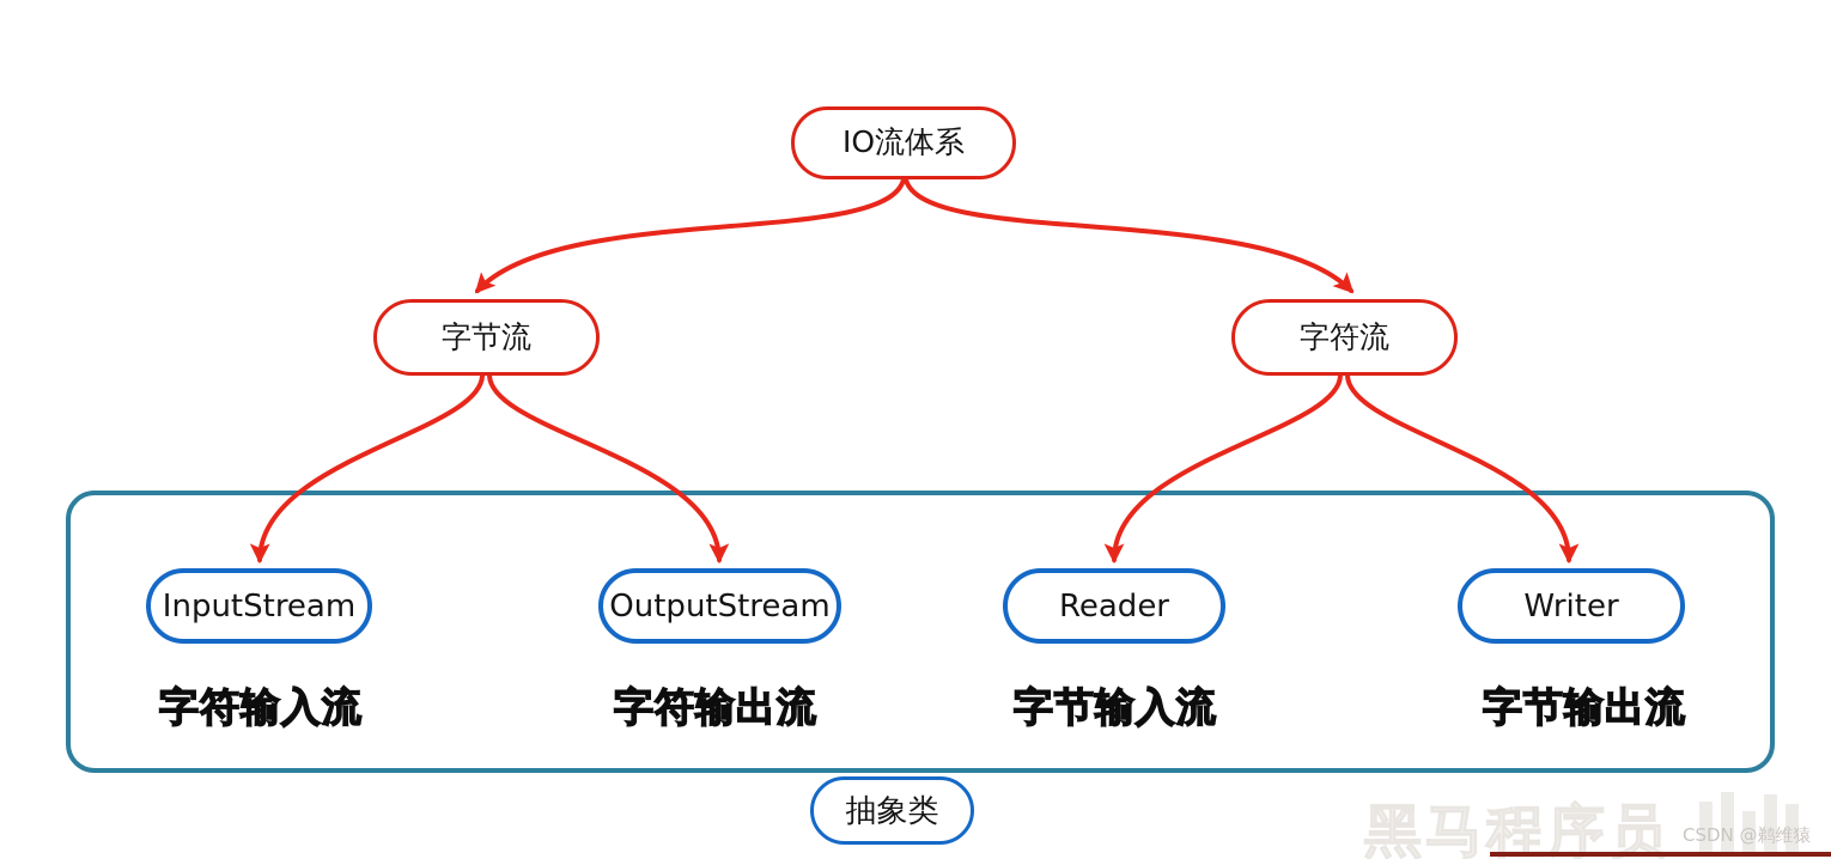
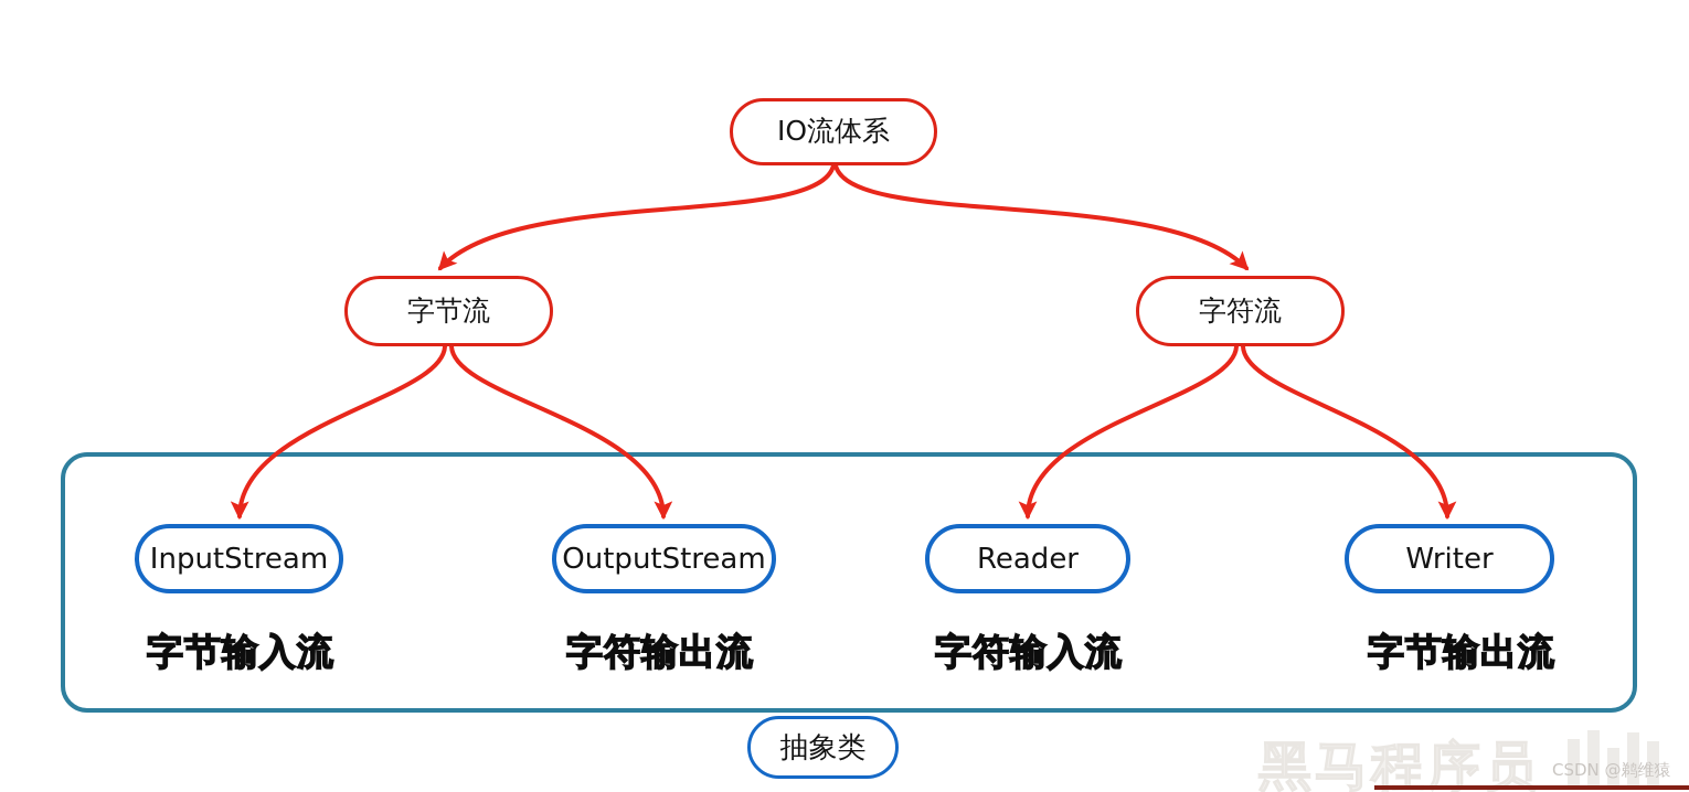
  IO流体系
  字节流
  字符流
  InputStream
  OutputStream
  Reader
  Writer
- 字符输入流
+ 字节输入流
  字符输出流
- 字节输入流
+ 字符输入流
  字节输出流
  抽象类
  黑马程序员
  CSDN @鹈维猿
